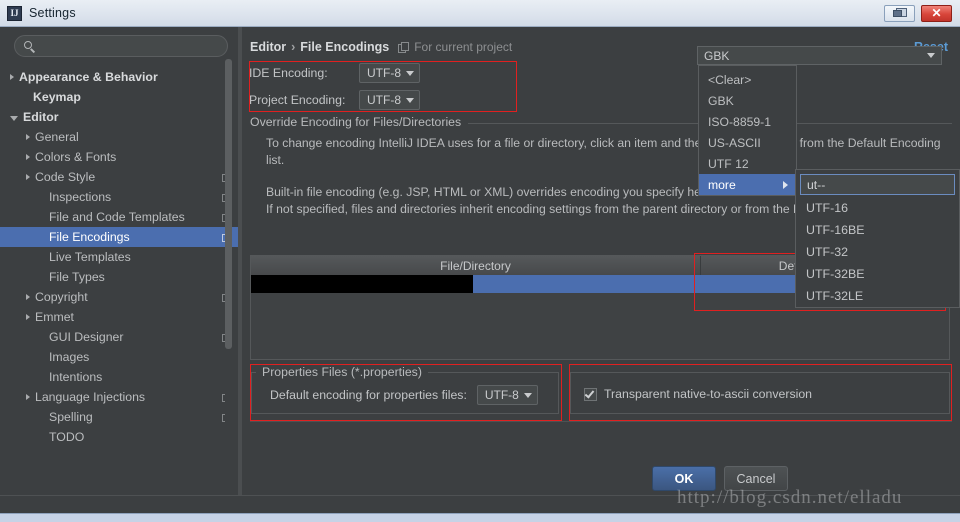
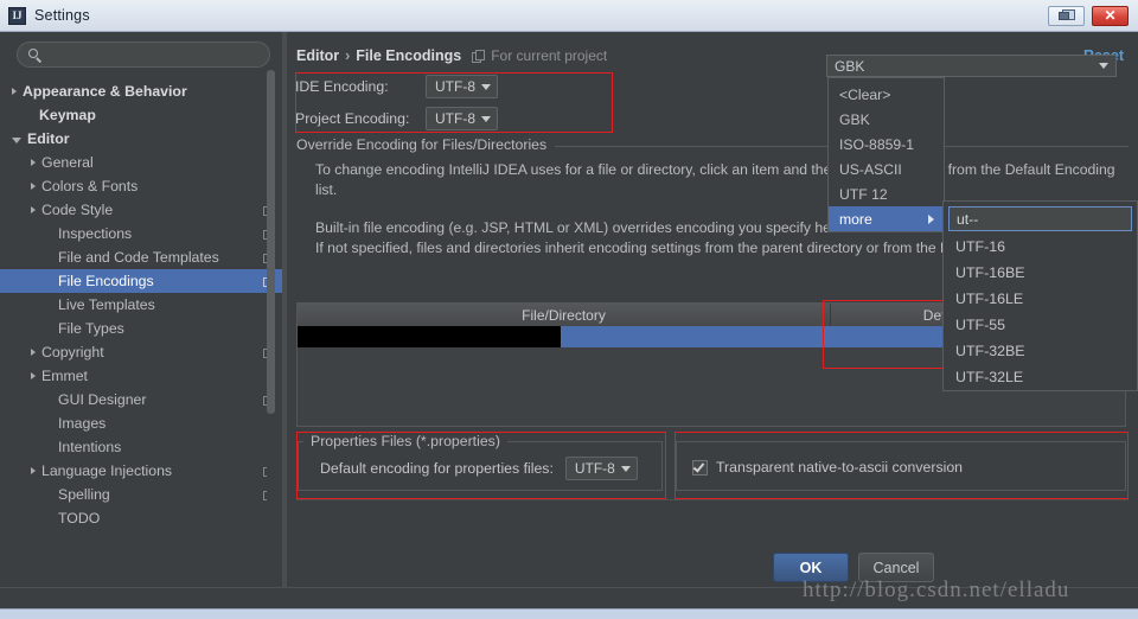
  IJ
  Settings
  ✕
  Appearance & Behavior
  Keymap
  Editor
  General
  Colors & Fonts
  Code Style
  Inspections
  File and Code Templates
  File Encodings
  Live Templates
  File Types
  Copyright
  Emmet
  GUI Designer
  Images
  Intentions
  Language Injections
  Spelling
  TODO
  Editor
  ›
  File Encodings
  For current project
  IDE Encoding:
  UTF-8
  Project Encoding:
  UTF-8
  Override Encoding for Files/Directories
  To change encoding IntelliJ IDEA uses for a file or directory, click an item and th from the Default Encoding list.
  Built-in file encoding (e.g. JSP, HTML or XML) overrides encoding you specify h
  If not specified, files and directories inherit encoding settings from the parent directory or from the
  File/Directory
  GBK
  <Clear>
  GBK
  ISO-8859-1
  US-ASCII
  UTF 12
  more
  ut--
  UTF-16
  UTF-16BE
+ UTF-16LE
- UTF-32
+ UTF-55
  UTF-32BE
  UTF-32LE
  Properties Files (*.properties)
  Default encoding for properties files:
  UTF-8
  Transparent native-to-ascii conversion
  OK
  Cancel
  http://blog.csdn.net/elladu
